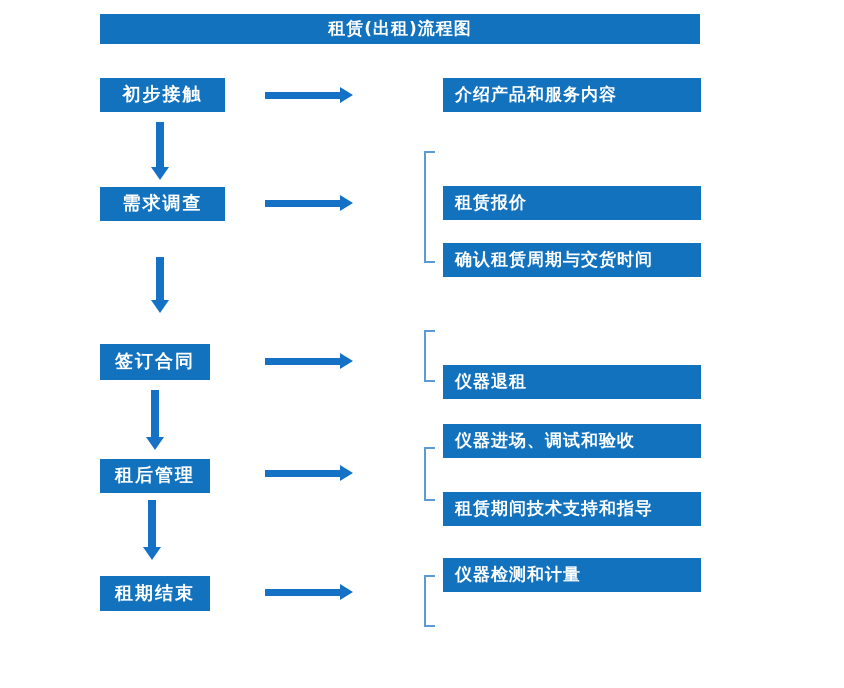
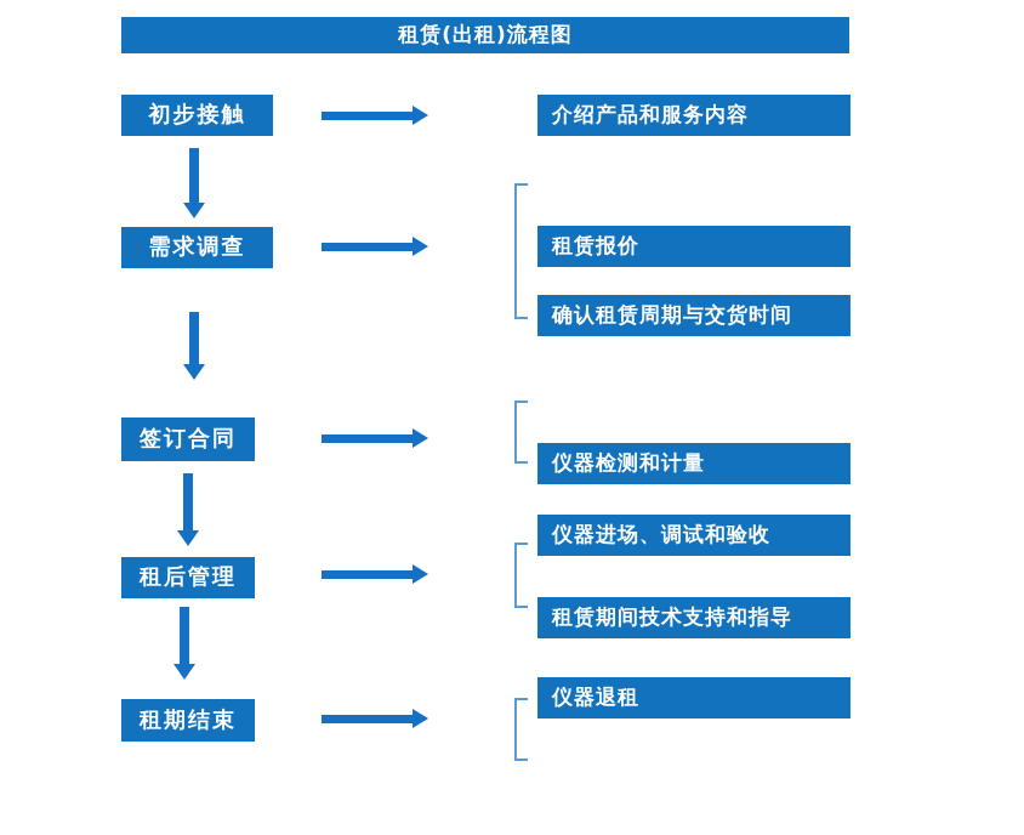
  租赁(出租)流程图
  初步接触
  需求调查
  签订合同
  租后管理
  租期结束
  介绍产品和服务内容
  租赁报价
  确认租赁周期与交货时间
- 仪器退租
+ 仪器检测和计量
  仪器进场、调试和验收
  租赁期间技术支持和指导
- 仪器检测和计量
+ 仪器退租
